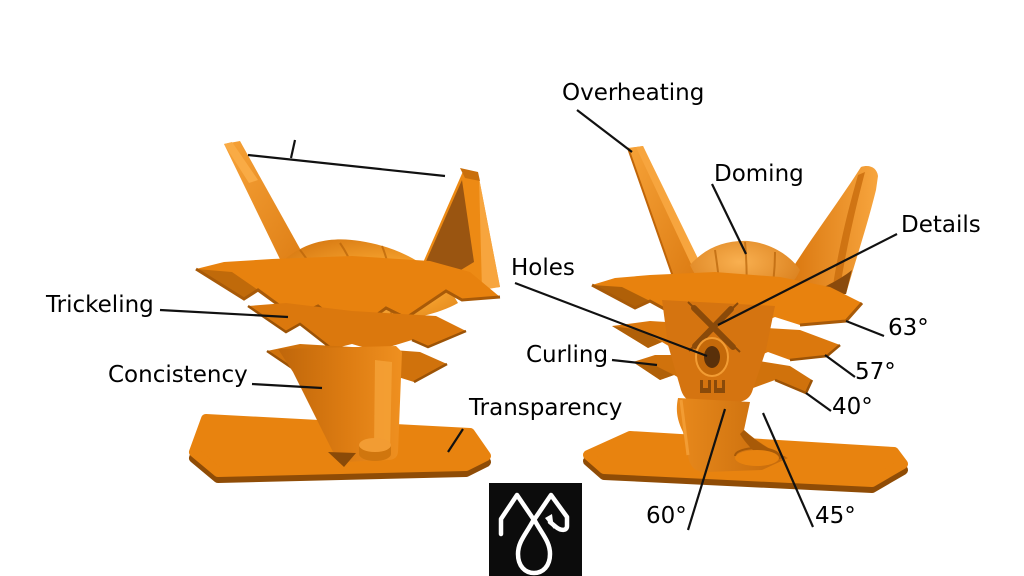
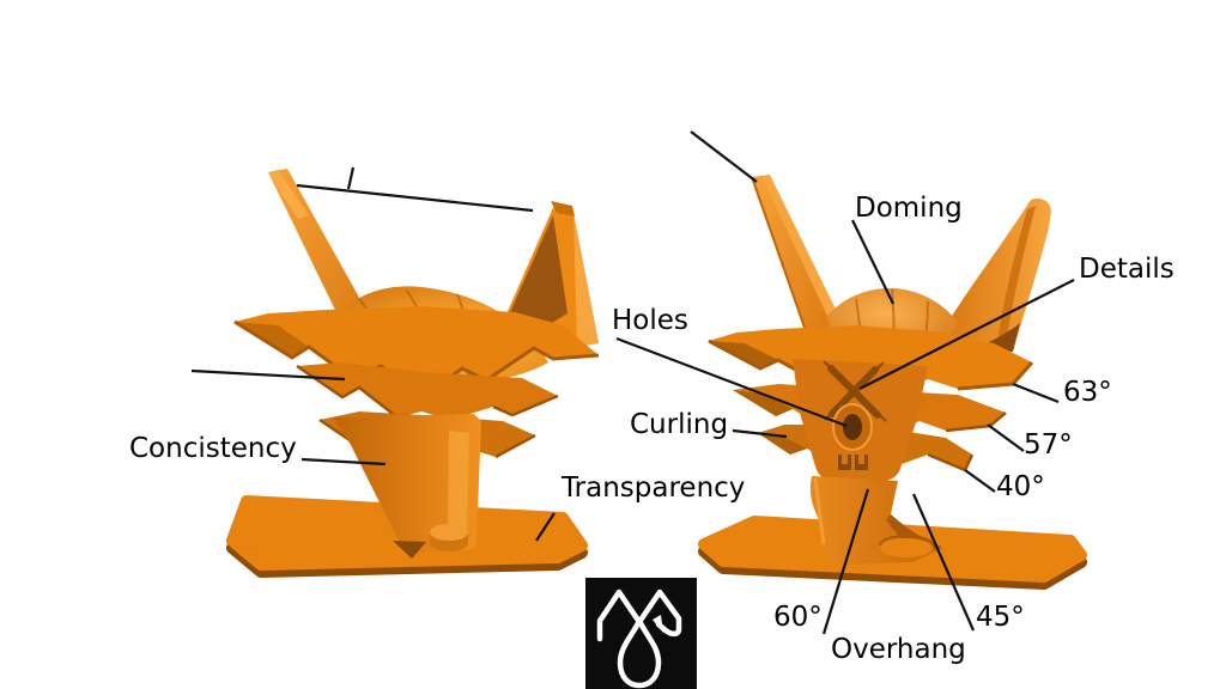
- Overheating
  Doming
  Details
  Holes
- Trickeling
  Curling
  Concistency
  Transparency
  63°
  57°
  40°
  60°
  45°
+ Overhang
